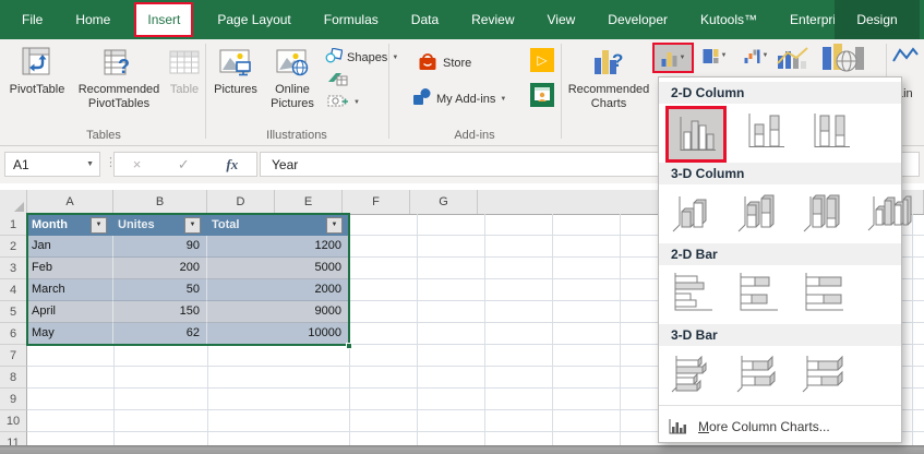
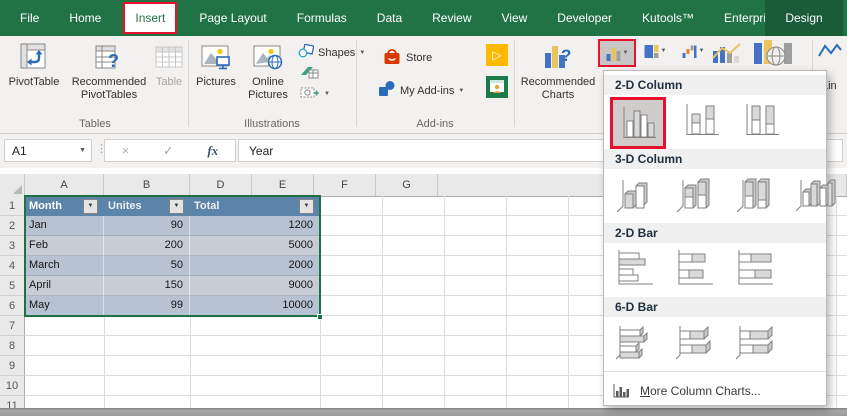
  File
  Home
  Insert
  Page Layout
  Formulas
  Data
  Review
  View
  Developer
  Kutools™
  Enterpr
  Design
  PivotTable
  ?
  Recommended PivotTables
  Table
  Tables
  Pictures
  Online Pictures
  Shapes
  Illustrations
  Store
  My Add-ins
  ▷
  Add-ins
  ?
  Recommended Charts
  A1
  ⋮
  ×
  ✓
  fx
  Year
  A
  B
  D
  E
  F
  G
  1
  2
  3
  4
  5
  6
  7
  8
  9
  10
  11
  Month
  Unites
  Total
  Jan
  90
  1200
  Feb
  200
  5000
  March
  50
  2000
  April
  150
  9000
  May
- 62
+ 99
  10000
  2-D Column
  3-D Column
  2-D Bar
- 3-D Bar
+ 6-D Bar
  More Column Charts...
